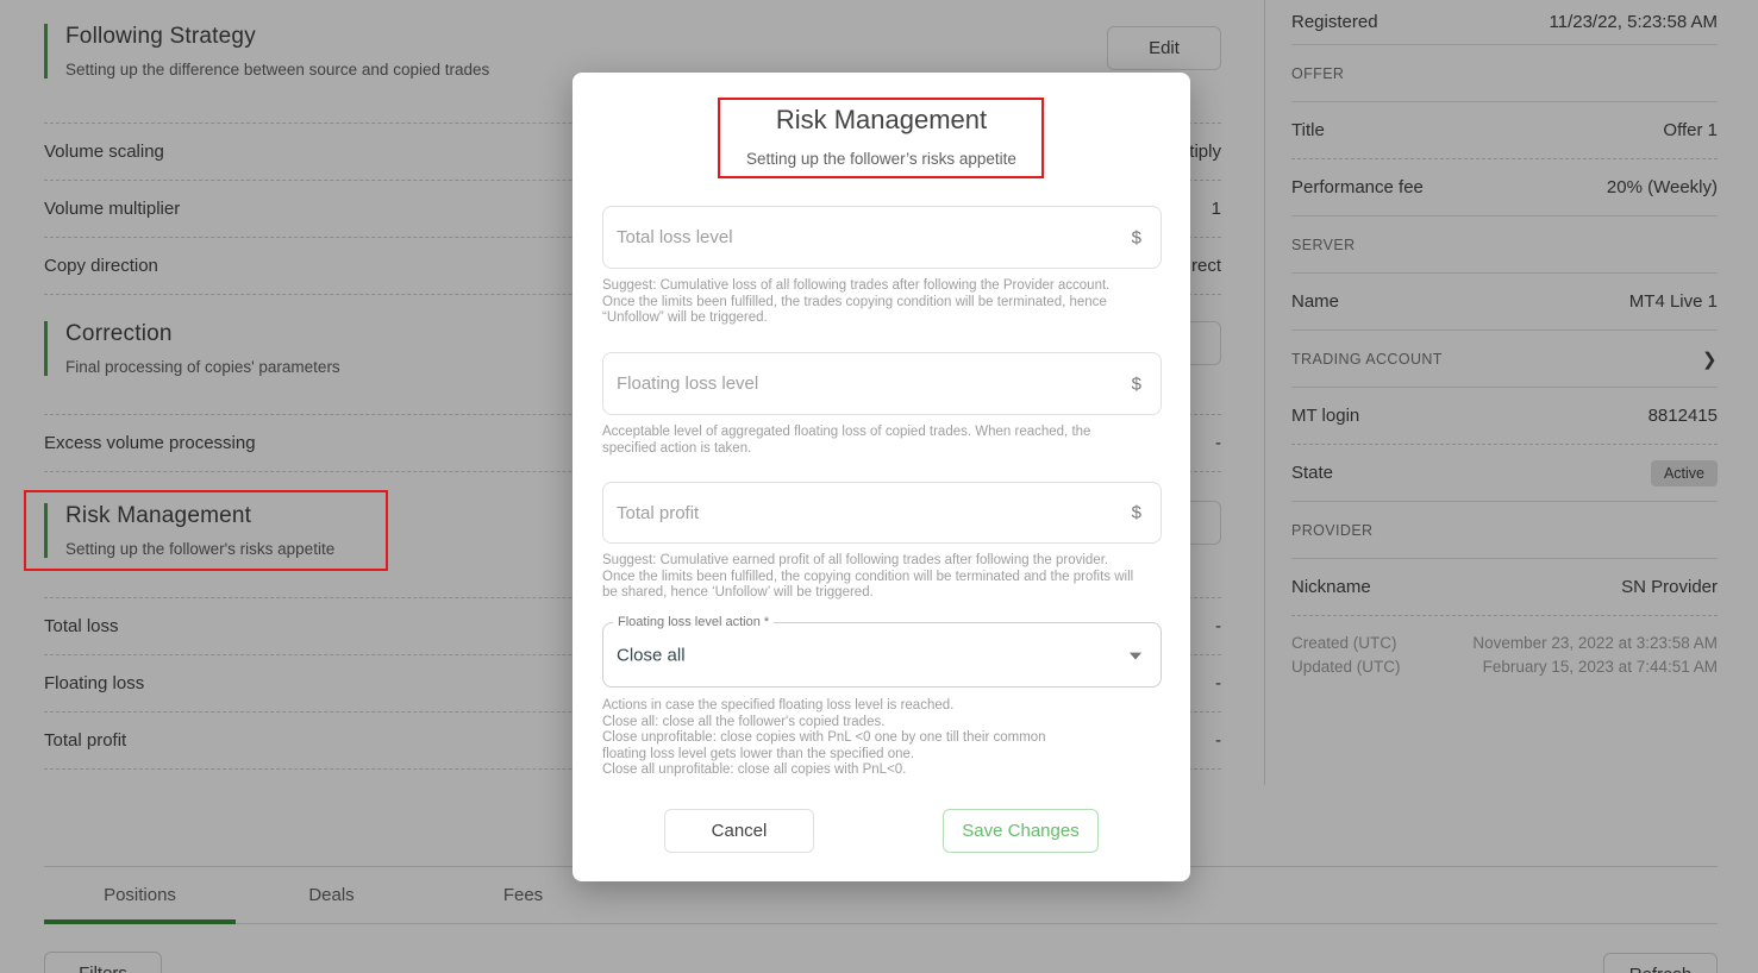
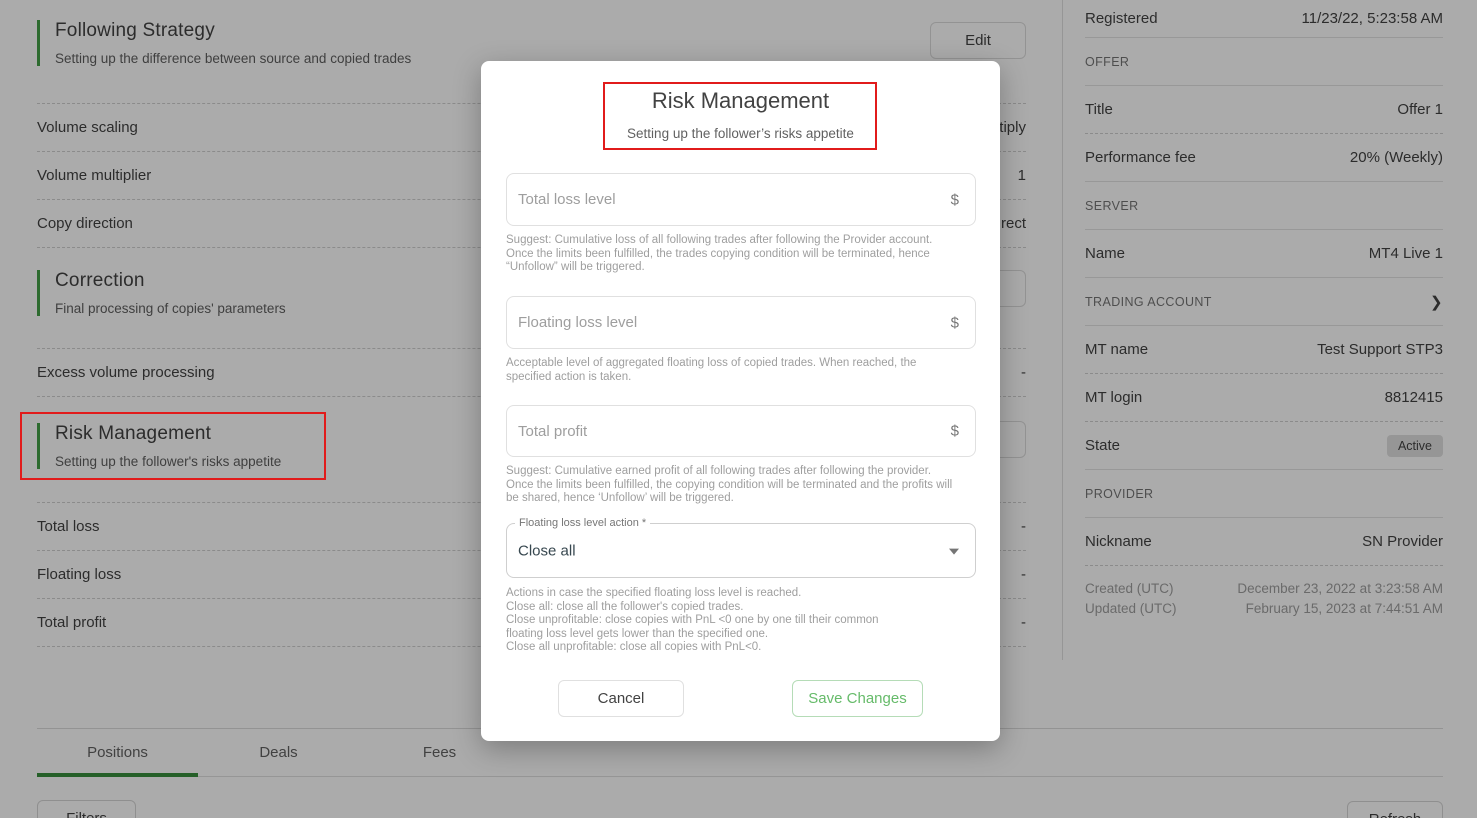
  Following Strategy
  Setting up the difference between source and copied trades
  Edit
  Volume scaling
  Volume multiplier
  1
  Copy direction
  Correction
  Final processing of copies' parameters
  Excess volume processing
  -
  Risk Management
  Setting up the follower's risks appetite
  Total loss
  -
  Floating loss
  -
  Total profit
  -
  Registered
  11/23/22, 5:23:58 AM
  OFFER
  Title
  Offer 1
  Performance fee
  20% (Weekly)
  SERVER
  Name
  MT4 Live 1
  TRADING ACCOUNT
  ❯
+ MT name
+ Test Support STP3
  MT login
  8812415
  State
  Active
  PROVIDER
  Nickname
  SN Provider
  Created (UTC)
- November 23, 2022 at 3:23:58 AM
+ December 23, 2022 at 3:23:58 AM
  Updated (UTC)
  February 15, 2023 at 7:44:51 AM
  Positions
  Deals
  Fees
  Risk Management
  Setting up the follower’s risks appetite
  Total loss level
  $
  Suggest: Cumulative loss of all following trades after following the Provider account. Once the limits been fulfilled, the trades copying condition will be terminated, hence “Unfollow” will be triggered.
  Floating loss level
  $
  Acceptable level of aggregated floating loss of copied trades. When reached, the specified action is taken.
  Total profit
  $
  Suggest: Cumulative earned profit of all following trades after following the provider. Once the limits been fulfilled, the copying condition will be terminated and the profits will be shared, hence ‘Unfollow’ will be triggered.
  Floating loss level action *
  Close all
  Actions in case the specified floating loss level is reached.
  Close all: close all the follower's copied trades.
  Close unprofitable: close copies with PnL <0 one by one till their common
  floating loss level gets lower than the specified one.
  Close all unprofitable: close all copies with PnL<0.
  Cancel
  Save Changes
